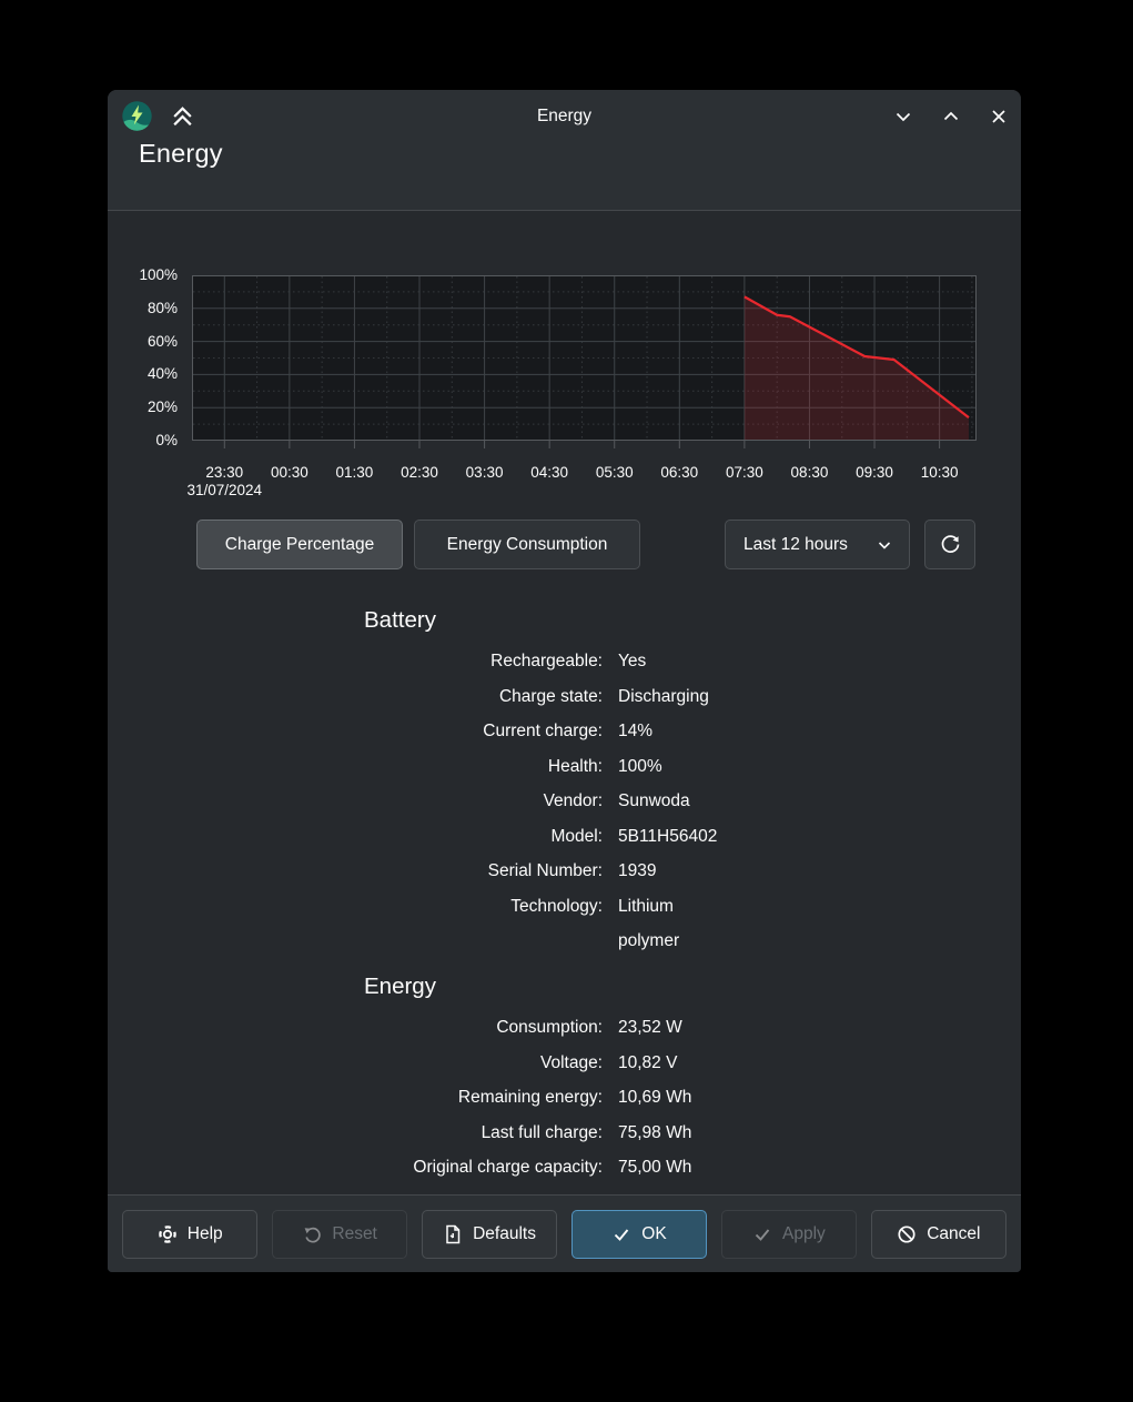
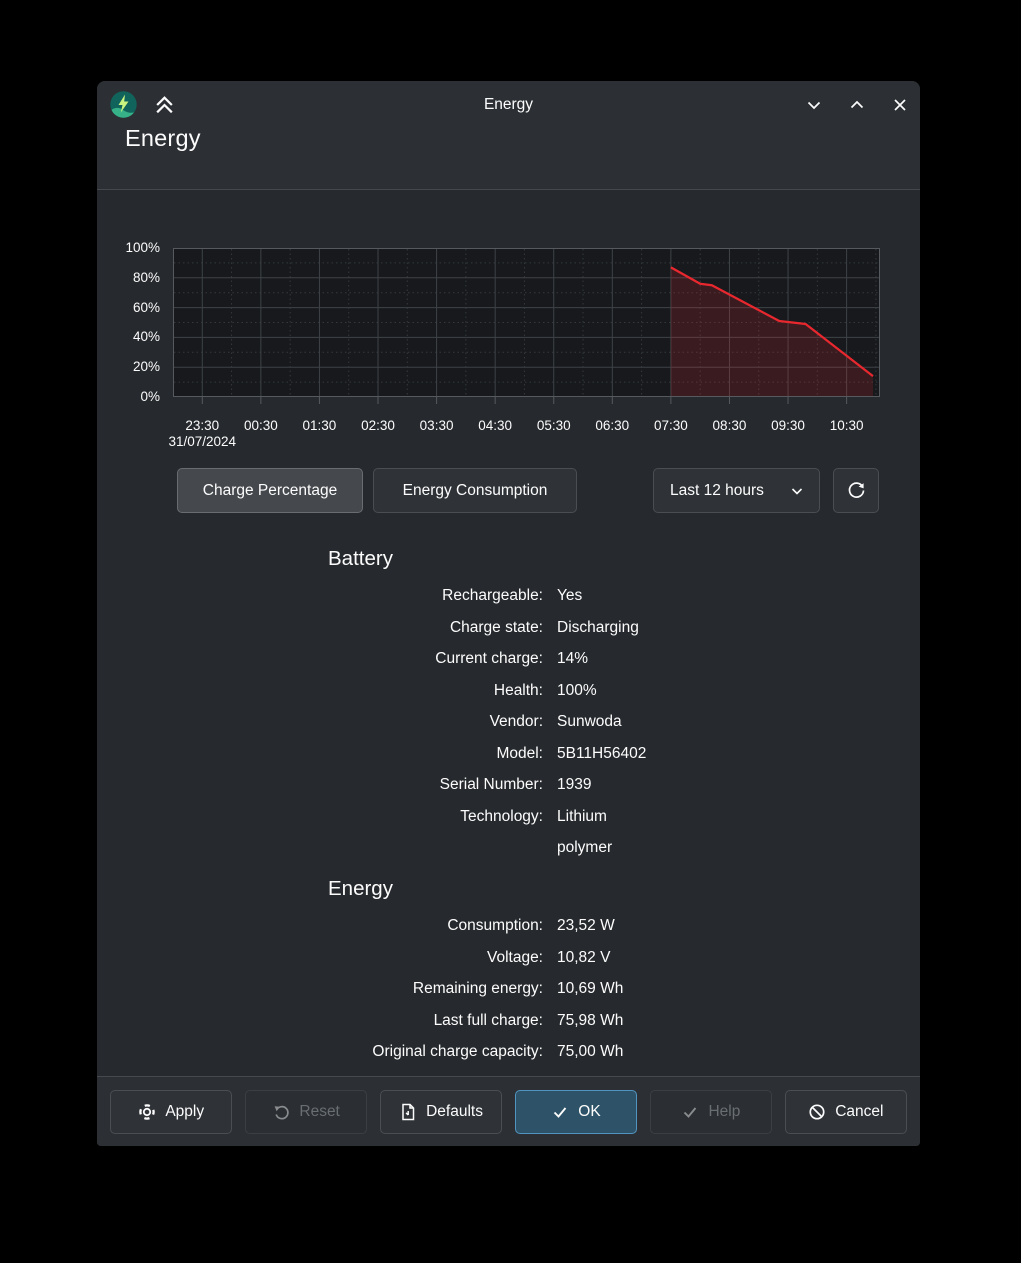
  Energy
  Energy
  Charge Percentage
  Energy Consumption
  Last 12 hours
  Battery
  Rechargeable:
  Yes
  Charge state:
  Discharging
  Current charge:
  14%
  Health:
  100%
  Vendor:
  Sunwoda
  Model:
  5B11H56402
  Serial Number:
  1939
  Technology:
  Lithium
  polymer
  Energy
  Consumption:
  23,52 W
  Voltage:
  10,82 V
  Remaining energy:
  10,69 Wh
  Last full charge:
  75,98 Wh
  Original charge capacity:
  75,00 Wh
- Help
+ Apply
  Reset
  Defaults
  OK
- Apply
+ Help
  Cancel
  0%
  20%
  40%
  60%
  80%
  100%
  23:30
  31/07/2024
  00:30
  01:30
  02:30
  03:30
  04:30
  05:30
  06:30
  07:30
  08:30
  09:30
  10:30
